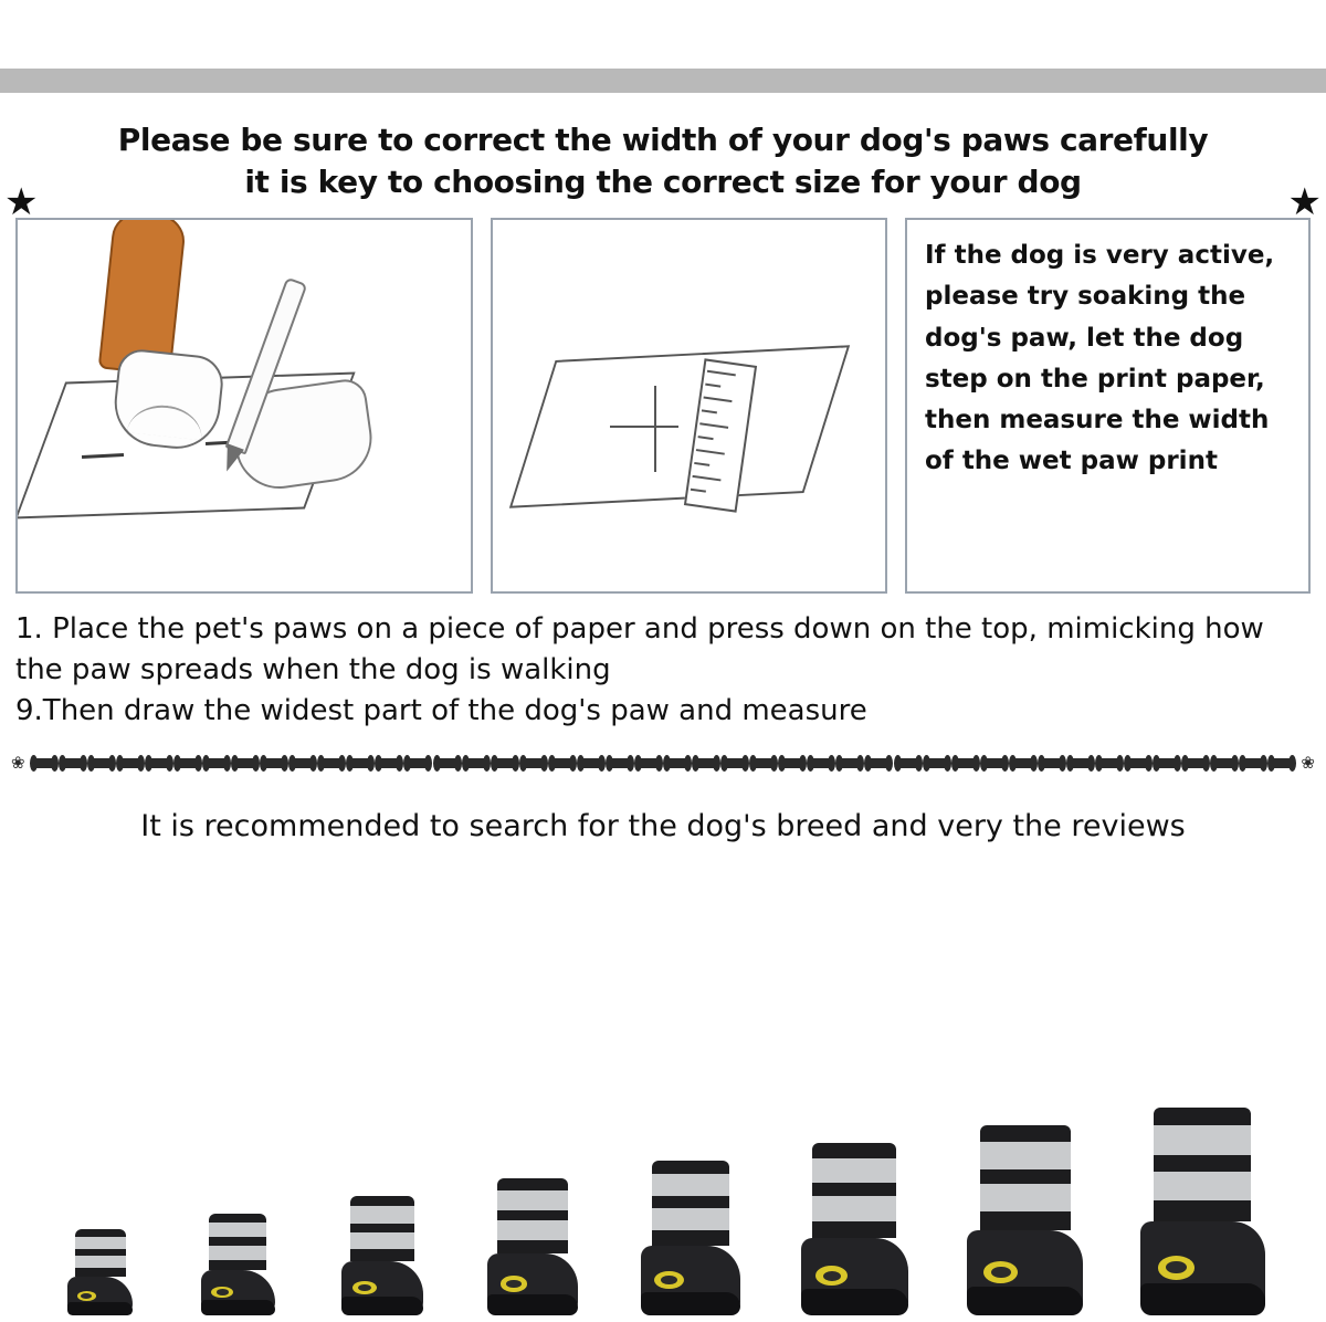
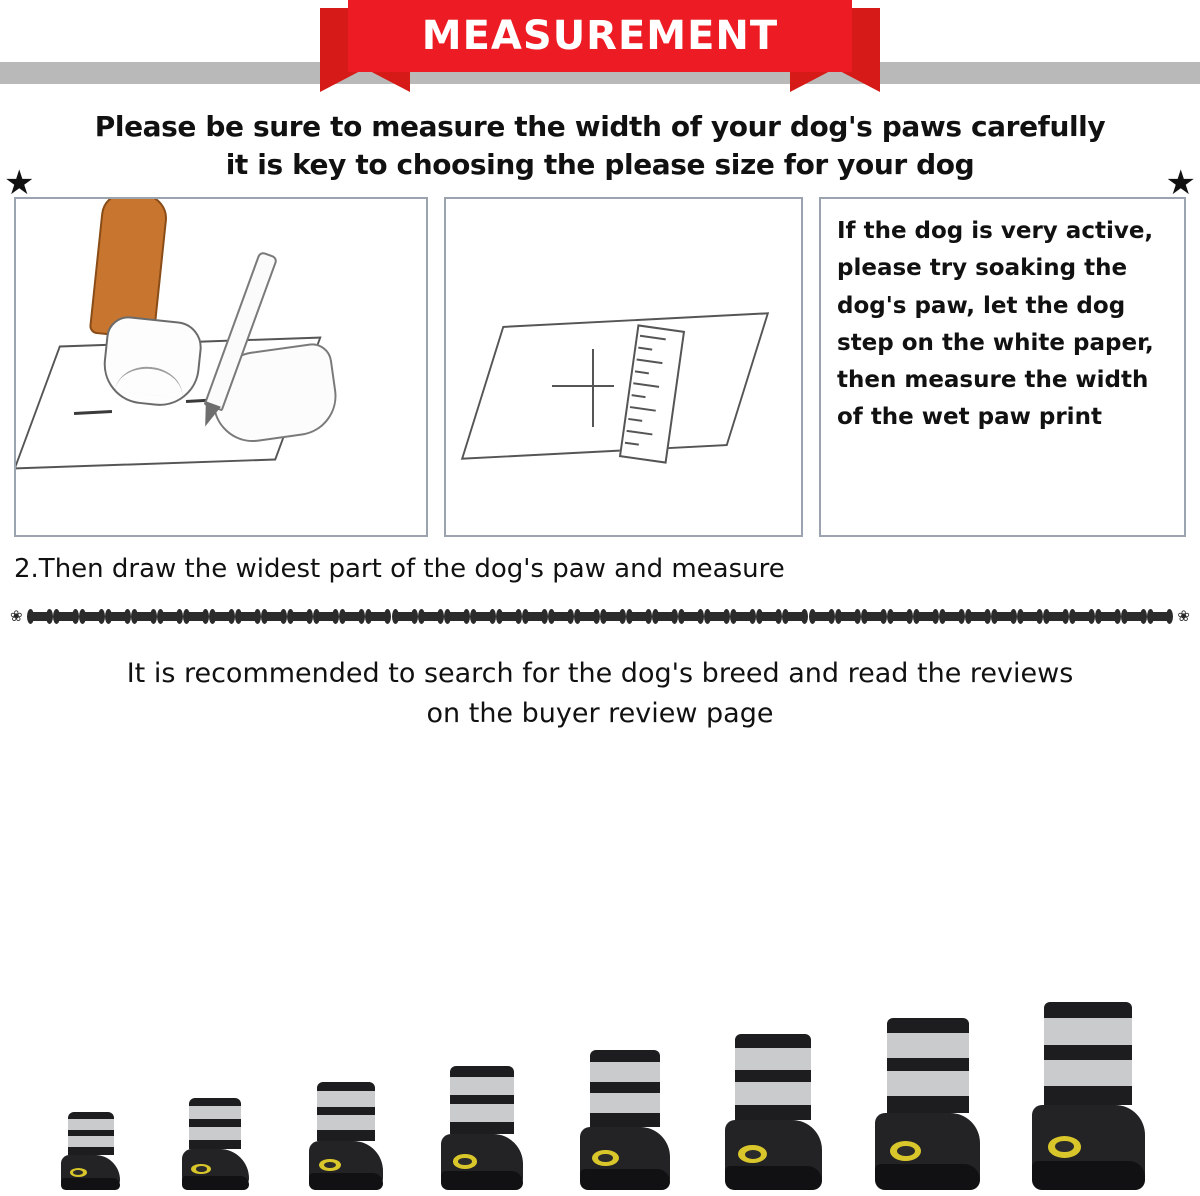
+ MEASUREMENT
  ★
  ★
- Please be sure to correct the width of your dog's paws carefully
+ Please be sure to measure the width of your dog's paws carefully
- it is key to choosing the correct size for your dog
+ it is key to choosing the please size for your dog
- If the dog is very active, please try soaking the dog's paw, let the dog step on the print paper, then measure the width of the wet paw print
+ If the dog is very active, please try soaking the dog's paw, let the dog step on the white paper, then measure the width of the wet paw print
- 1. Place the pet's paws on a piece of paper and press down on the top, mimicking how the paw spreads when the dog is walking
- 9.Then draw the widest part of the dog's paw and measure
+ 2.Then draw the widest part of the dog's paw and measure
  ❀
  ❀
- It is recommended to search for the dog's breed and very the reviews
+ It is recommended to search for the dog's breed and read the reviews
+ on the buyer review page
